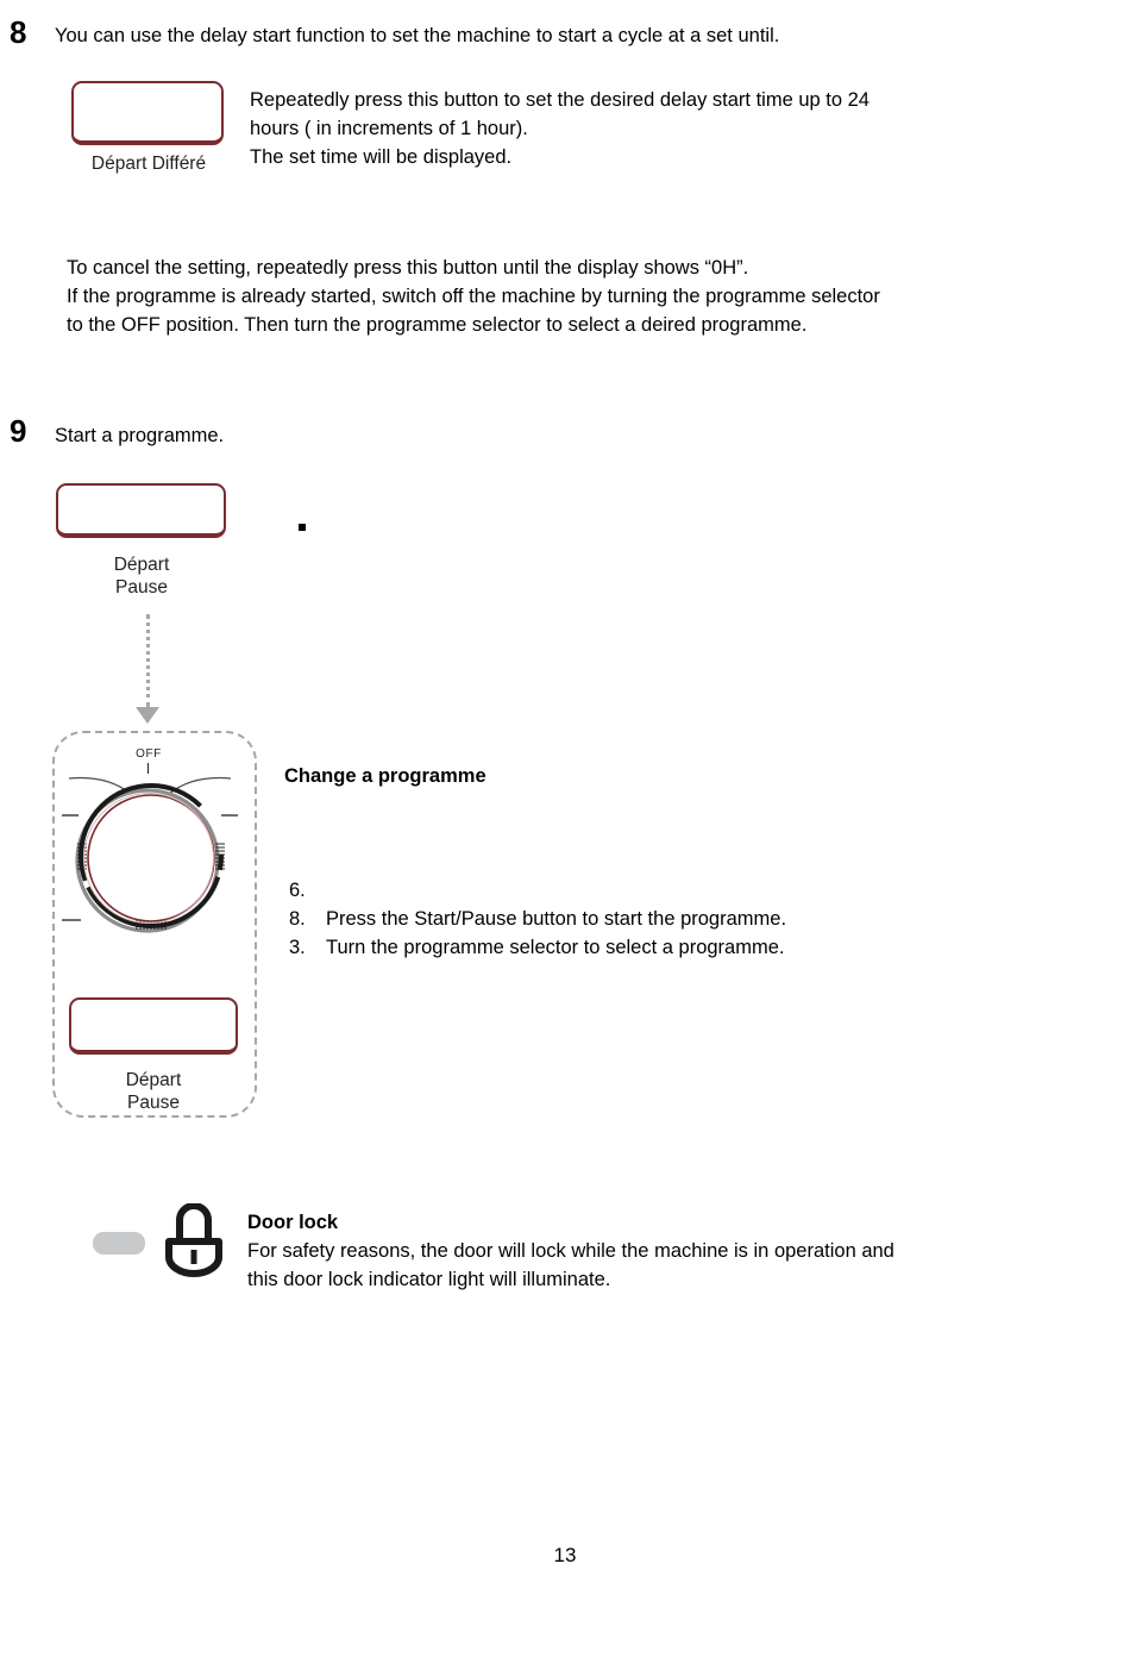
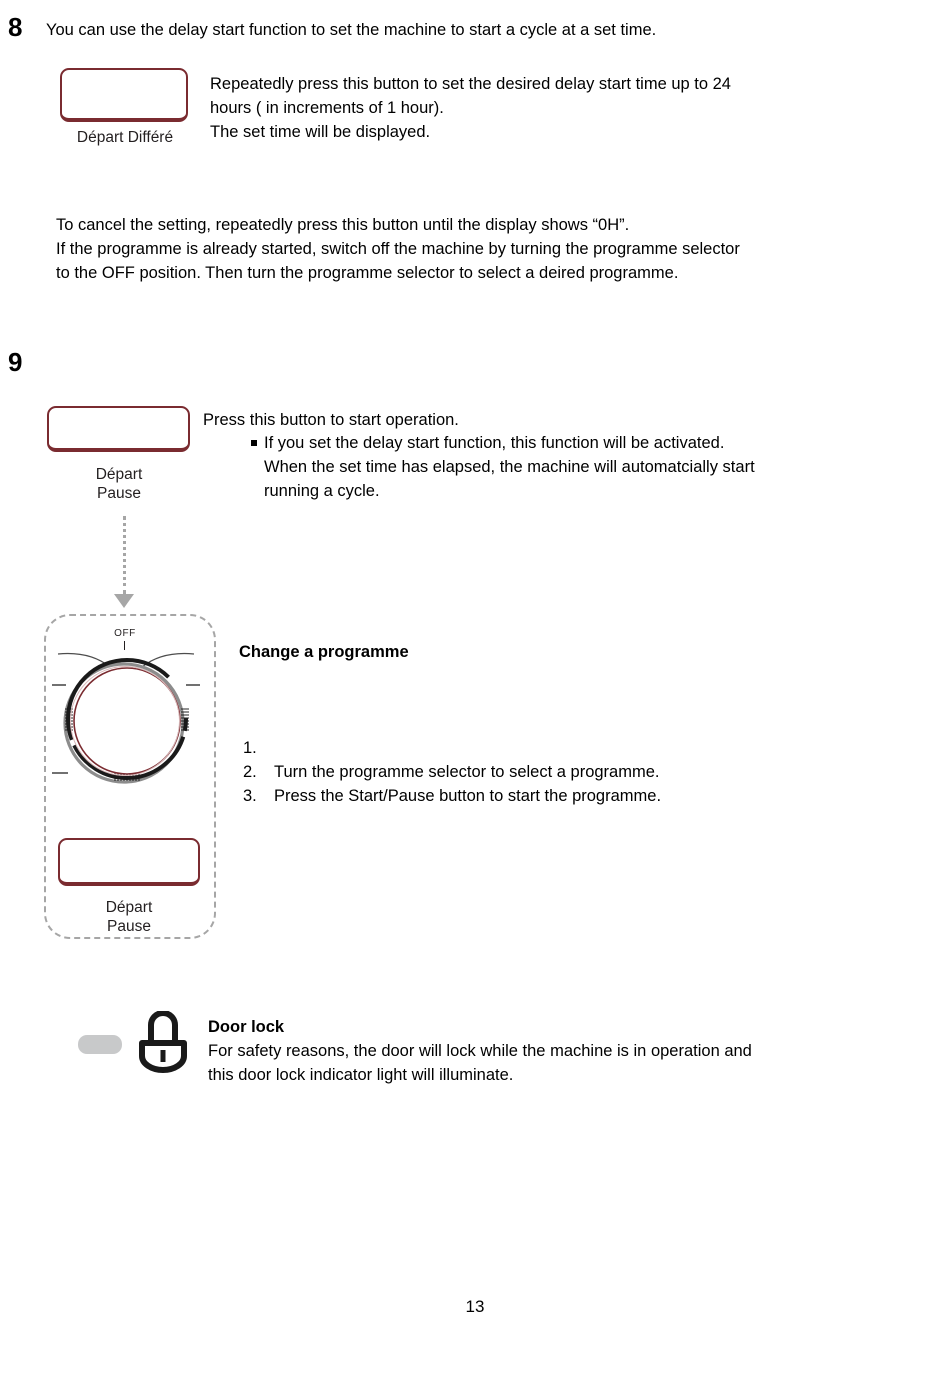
  8
- You can use the delay start function to set the machine to start a cycle at a set until.
+ You can use the delay start function to set the machine to start a cycle at a set time.
  Départ Différé
  Repeatedly press this button to set the desired delay start time up to 24
  hours ( in increments of 1 hour).
  The set time will be displayed.
  To cancel the setting, repeatedly press this button until the display shows “0H”.
  If the programme is already started, switch off the machine by turning the programme selector
  to the OFF position. Then turn the programme selector to select a deired programme.
  9
- Start a programme.
  Départ
  Pause
+ Press this button to start operation.
+ If you set the delay start function, this function will be activated.
+ When the set time has elapsed, the machine will automatcially start
+ running a cycle.
  OFF
  Départ
  Pause
  Change a programme
- 6.
+ 1.
- 8.
+ 2.
- Press the Start/Pause button to start the programme.
+ Turn the programme selector to select a programme.
  3.
- Turn the programme selector to select a programme.
+ Press the Start/Pause button to start the programme.
  Door lock
  For safety reasons, the door will lock while the machine is in operation and
  this door lock indicator light will illuminate.
  13
